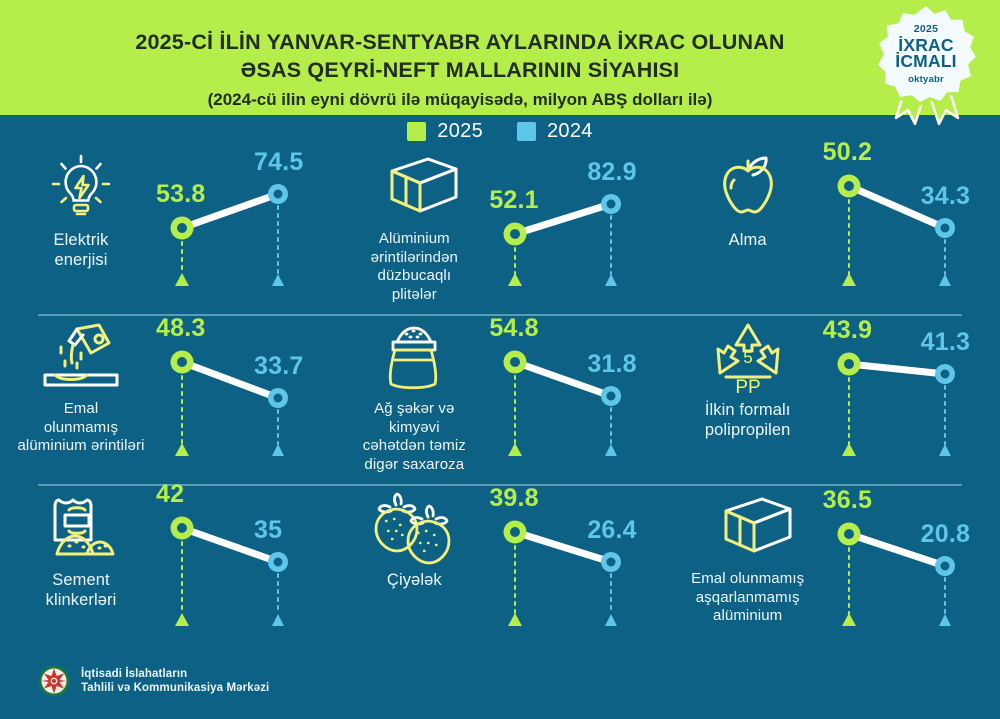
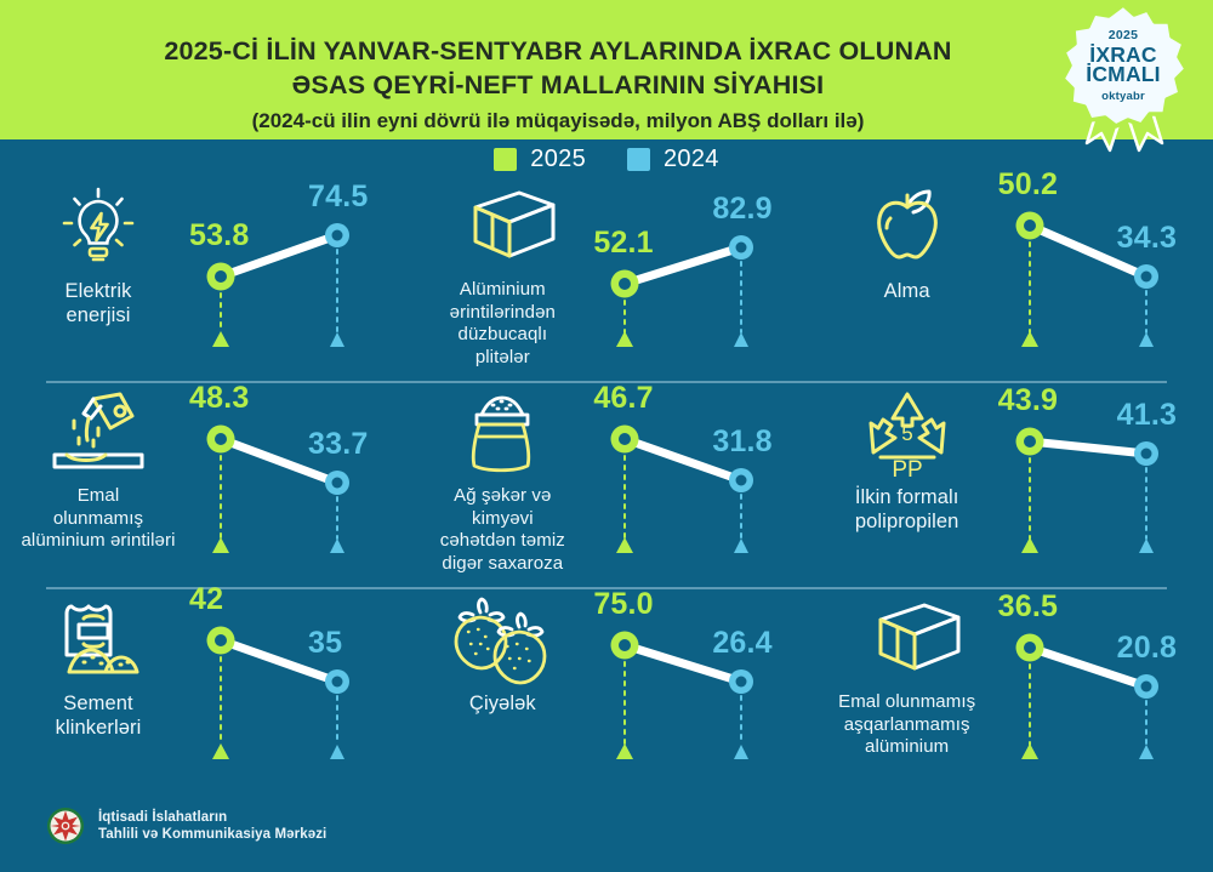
  2025-Cİ İLİN YANVAR-SENTYABR AYLARINDA İXRAC OLUNAN
  ƏSAS QEYRİ-NEFT MALLARININ SİYAHISI
  (2024-cü ilin eyni dövrü ilə müqayisədə, milyon ABŞ dolları ilə)
  2025
  İXRAC
  İCMALI
  oktyabr
  2025
  2024
  Elektrik
  enerjisi
  53.8
  74.5
  Alüminium
  ərintilərindən
  düzbucaqlı
  plitələr
  52.1
  82.9
  Alma
  50.2
  34.3
  Emal
  olunmamış
  alüminium ərintiləri
  48.3
  33.7
  Ağ şəkər və
  kimyəvi
  cəhətdən təmiz
  digər saxaroza
- 54.8
+ 46.7
  31.8
  5
  PP
  İlkin formalı
  polipropilen
  43.9
  41.3
  Sement
  klinkerləri
  42
  35
  Çiyələk
- 39.8
+ 75.0
  26.4
  Emal olunmamış
  aşqarlanmamış
  alüminium
  36.5
  20.8
  İqtisadi İslahatların
  Tahlili və Kommunikasiya Mərkəzi
